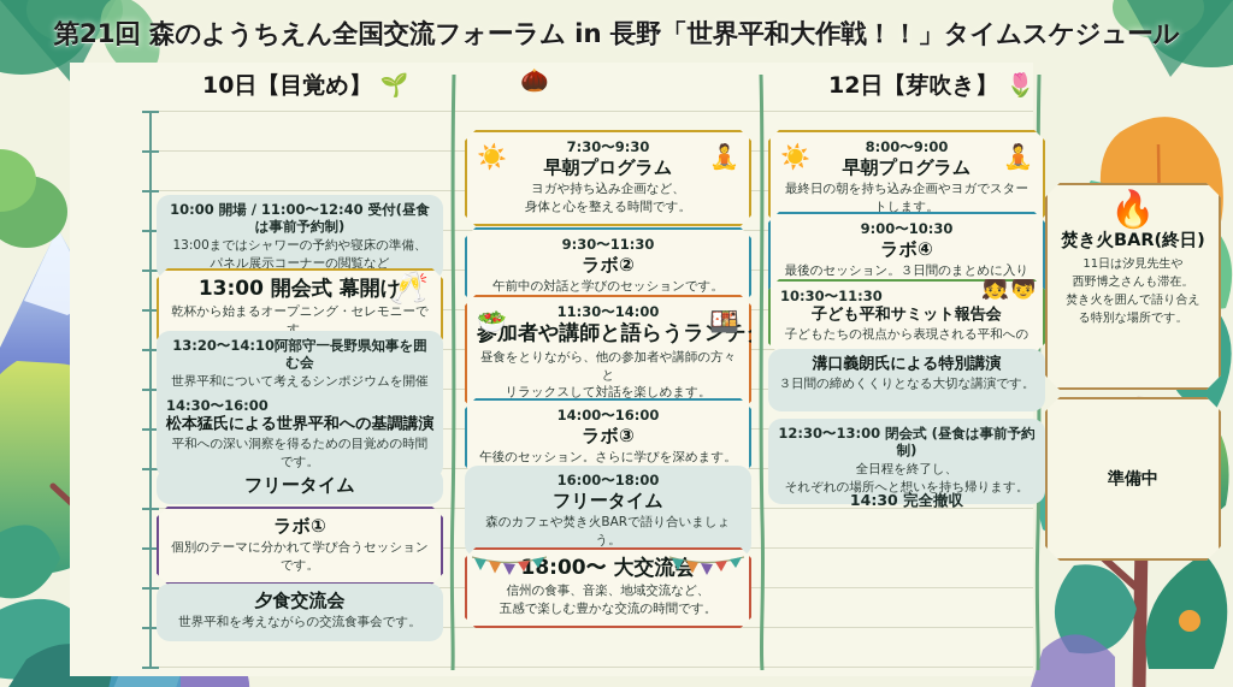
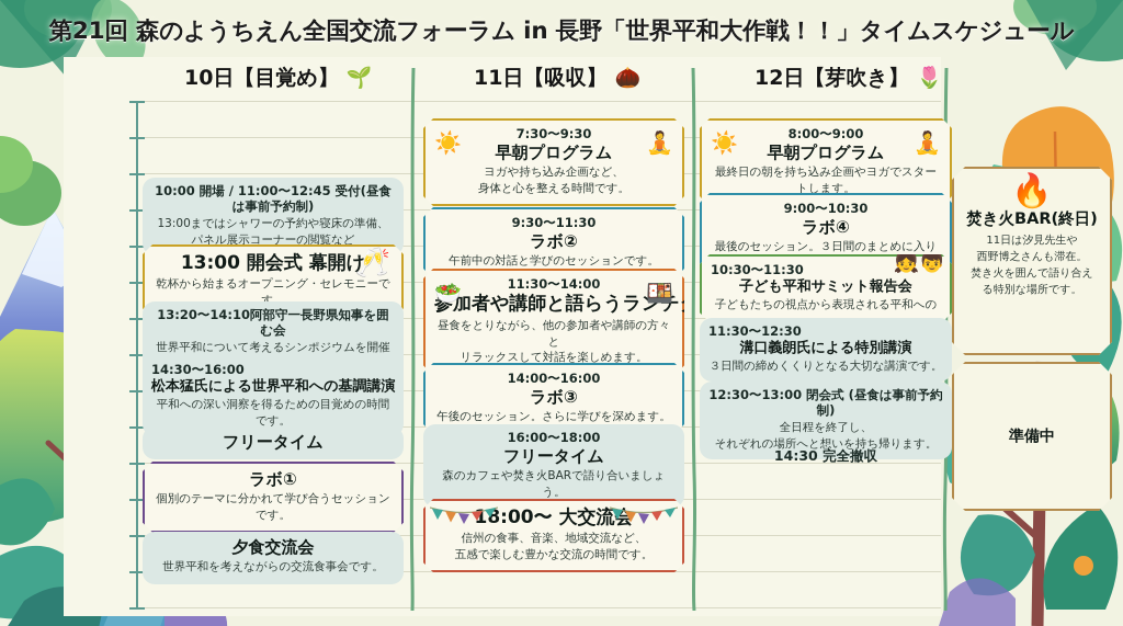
  第21回 森のようちえん全国交流フォーラム in 長野「世界平和大作戦！！」タイムスケジュール
  10日【目覚め】
  🌱
+ 11日【吸収】
  🌰
  12日【芽吹き】
  🌷
- 10:00 開場 / 11:00〜12:40 受付(昼食は事前予約制)
+ 10:00 開場 / 11:00〜12:45 受付(昼食は事前予約制)
  13:00まではシャワーの予約や寝床の準備、
  パネル展示コーナーの閲覧など
  13:00 開会式 幕開け
  乾杯から始まるオープニング・セレモニーで
  🥂
  13:20〜14:10阿部守一長野県知事を囲む会
  世界平和について考えるシンポジウムを開催
  14:30〜16:00
  松本猛氏による世界平和への基調講演
  平和への深い洞察を得るための目覚めの時間です。
  フリータイム
  ラボ①
  個別のテーマに分かれて学び合うセッションです。
  夕食交流会
  世界平和を考えながらの交流食事会です。
  7:30〜9:30
  早朝プログラム
  ヨガや持ち込み企画など、
  身体と心を整える時間です。
  ☀️
  🧘
  9:30〜11:30
  ラボ②
  午前中の対話と学びのセッションです。
  11:30〜14:00
  参加者や講師と語らうランチ
  昼食をとりながら、他の参加者や講師の方々と
  リラックスして対話を楽しめます。
  🥗
  🍱
  14:00〜16:00
  ラボ③
  午後のセッション。さらに学びを深めます。
  16:00〜18:00
  フリータイム
  森のカフェや焚き火BARで語り合いましょう。
  18:00〜 大交流会
  信州の食事、音楽、地域交流など、
  五感で楽しむ豊かな交流の時間です。
  8:00〜9:00
  早朝プログラム
  最終日の朝を持ち込み企画やヨガでスタートします。
  ☀️
  🧘
  9:00〜10:30
  ラボ④
  最後のセッション。３日間のまとめに入り
  10:30〜11:30
  子ども平和サミット報告会
  子どもたちの視点から表現される平和への
  👧👦
+ 11:30〜12:30
  溝口義朗氏による特別講演
  ３日間の締めくくりとなる大切な講演です。
  12:30〜13:00 閉会式 (昼食は事前予約制)
  全日程を終了し、
  それぞれの場所へと想いを持ち帰ります。
  14:30 完全撤収
  🔥
  焚き火BAR(終日)
  11日は汐見先生や
  西野博之さんも滞在。
  焚き火を囲んで語り合え
  る特別な場所です。
  準備中
